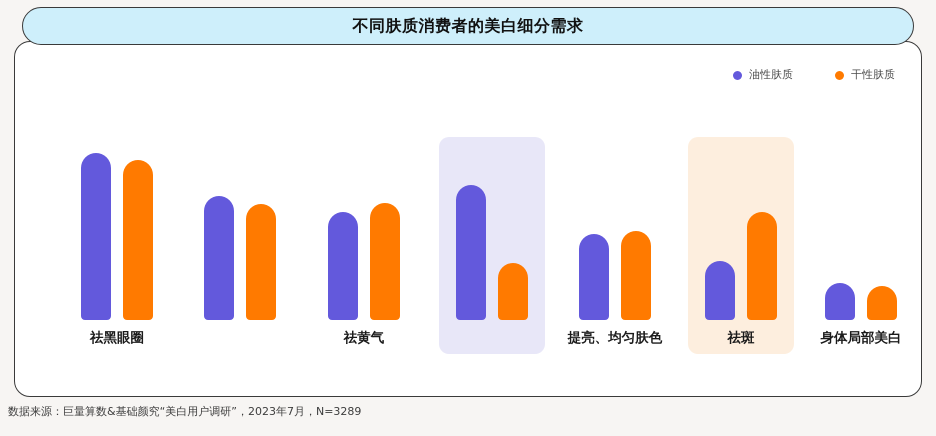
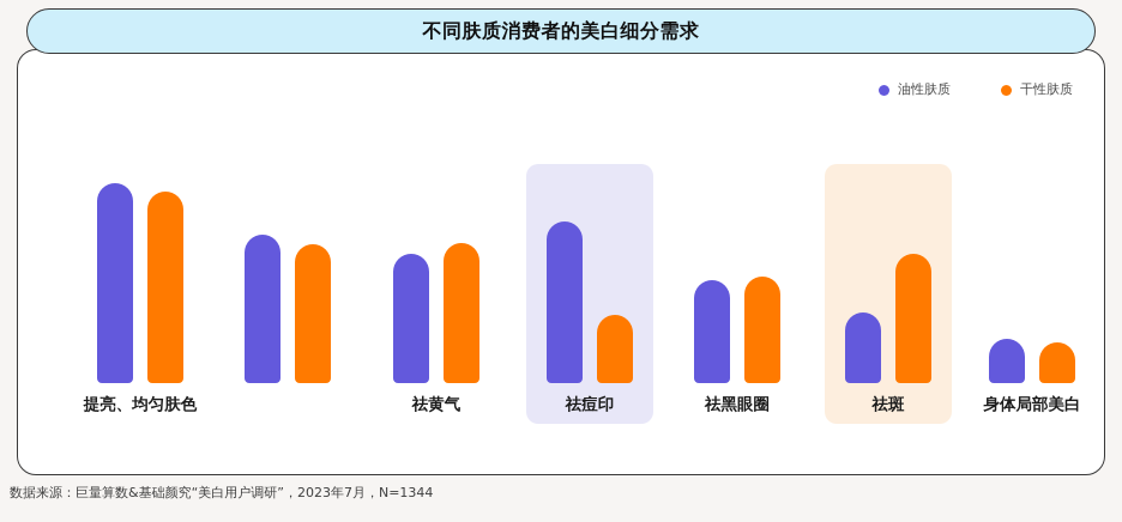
  不同肤质消费者的美白细分需求
  油性肤质
  干性肤质
- 祛黑眼圈
+ 提亮、均匀肤色
  祛黄气
+ 祛痘印
- 提亮、均匀肤色
+ 祛黑眼圈
  祛斑
  身体局部美白
- 数据来源：巨量算数&基础颜究“美白用户调研”，2023年7月，N=3289
+ 数据来源：巨量算数&基础颜究“美白用户调研”，2023年7月，N=1344
